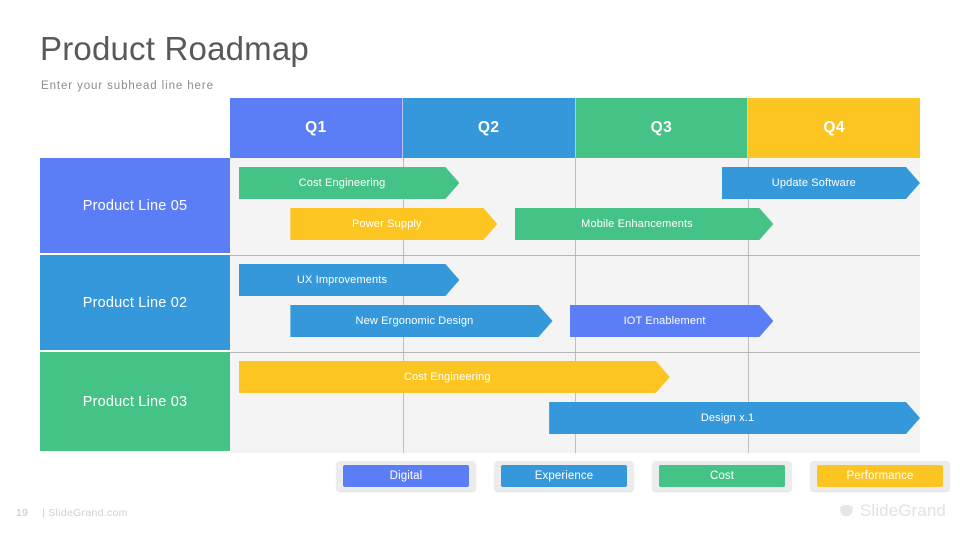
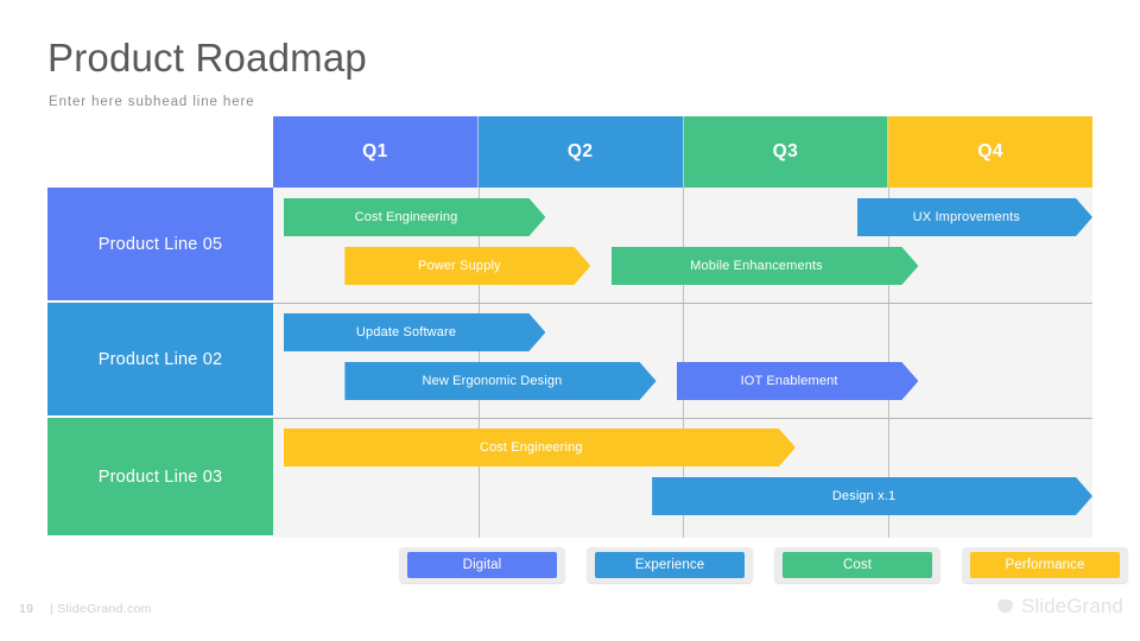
  Product Roadmap
- Enter your subhead line here
+ Enter here subhead line here
  Q1
  Q2
  Q3
  Q4
  Product Line 05
  Product Line 02
  Product Line 03
  Cost Engineering
- Update Software
+ UX Improvements
  Power Supply
  Mobile Enhancements
- UX Improvements
+ Update Software
  New Ergonomic Design
  IOT Enablement
  Cost Engineering
  Design x.1
  Digital
  Experience
  Cost
  Performance
  19
  | SlideGrand.com
  SlideGrand
